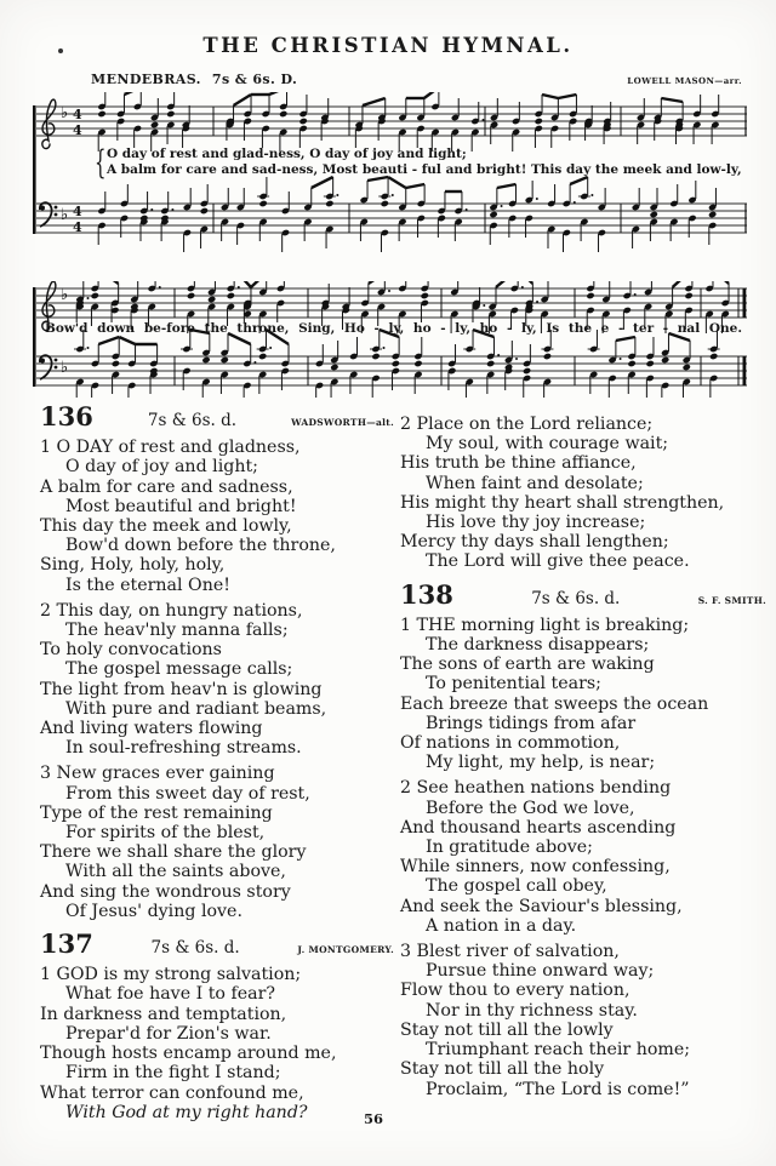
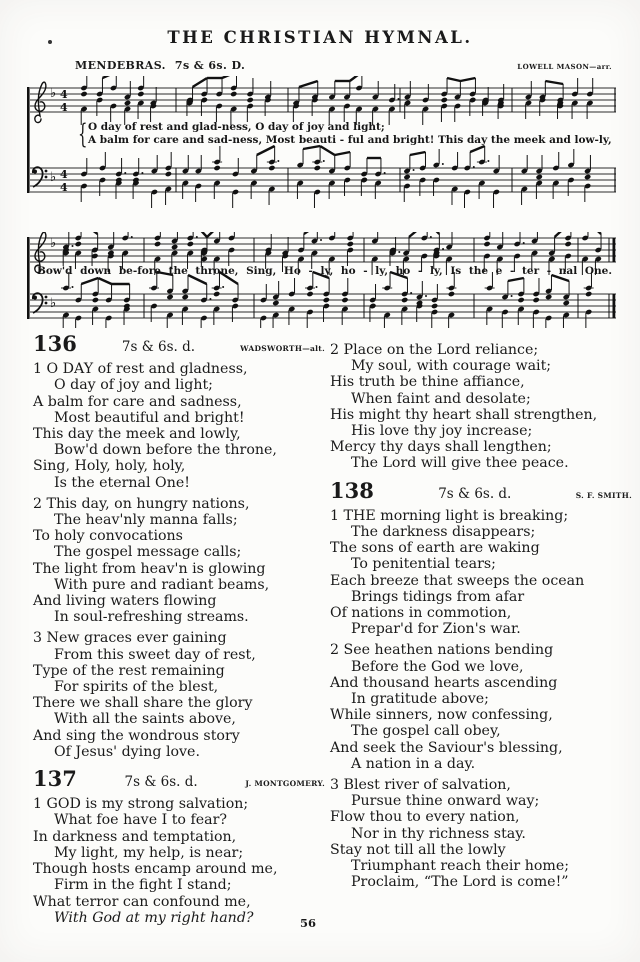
  THE CHRISTIAN HYMNAL.
  MENDEBRAS. 7s & 6s. D.
  LOWELL MASON—arr.
  ♭
  4
  4
  ♭
  4
  4
  ♭
  ♭
  {
  O day of rest and glad-ness, O day of joy and light;
  A balm for care and sad-ness, Most beauti - ful and bright! This day the meek and low-ly,
  Bow'd down be-fore the throne, Sing, Ho - ly, ho - ly, ho - ly, Is the e - ter - nal One.
  136
  7s & 6s. d.
  WADSWORTH—alt.
  1 O DAY of rest and gladness,
  O day of joy and light;
  A balm for care and sadness,
  Most beautiful and bright!
  This day the meek and lowly,
  Bow'd down before the throne,
  Sing, Holy, holy, holy,
  Is the eternal One!
  2 This day, on hungry nations,
  The heav'nly manna falls;
  To holy convocations
  The gospel message calls;
  The light from heav'n is glowing
  With pure and radiant beams,
  And living waters flowing
  In soul-refreshing streams.
  3 New graces ever gaining
  From this sweet day of rest,
  Type of the rest remaining
  For spirits of the blest,
  There we shall share the glory
  With all the saints above,
  And sing the wondrous story
  Of Jesus' dying love.
  137
  7s & 6s. d.
  J. MONTGOMERY.
  1 GOD is my strong salvation;
  What foe have I to fear?
  In darkness and temptation,
- Prepar'd for Zion's war.
+ My light, my help, is near;
  Though hosts encamp around me,
  Firm in the fight I stand;
  What terror can confound me,
  With God at my right hand?
  2 Place on the Lord reliance;
  My soul, with courage wait;
  His truth be thine affiance,
  When faint and desolate;
  His might thy heart shall strengthen,
  His love thy joy increase;
  Mercy thy days shall lengthen;
  The Lord will give thee peace.
  138
  7s & 6s. d.
  S. F. SMITH.
  1 THE morning light is breaking;
  The darkness disappears;
  The sons of earth are waking
  To penitential tears;
  Each breeze that sweeps the ocean
  Brings tidings from afar
  Of nations in commotion,
- My light, my help, is near;
+ Prepar'd for Zion's war.
  2 See heathen nations bending
  Before the God we love,
  And thousand hearts ascending
  In gratitude above;
  While sinners, now confessing,
  The gospel call obey,
  And seek the Saviour's blessing,
  A nation in a day.
  3 Blest river of salvation,
  Pursue thine onward way;
  Flow thou to every nation,
  Nor in thy richness stay.
  Stay not till all the lowly
  Triumphant reach their home;
- Stay not till all the holy
  Proclaim, “The Lord is come!”
  56
